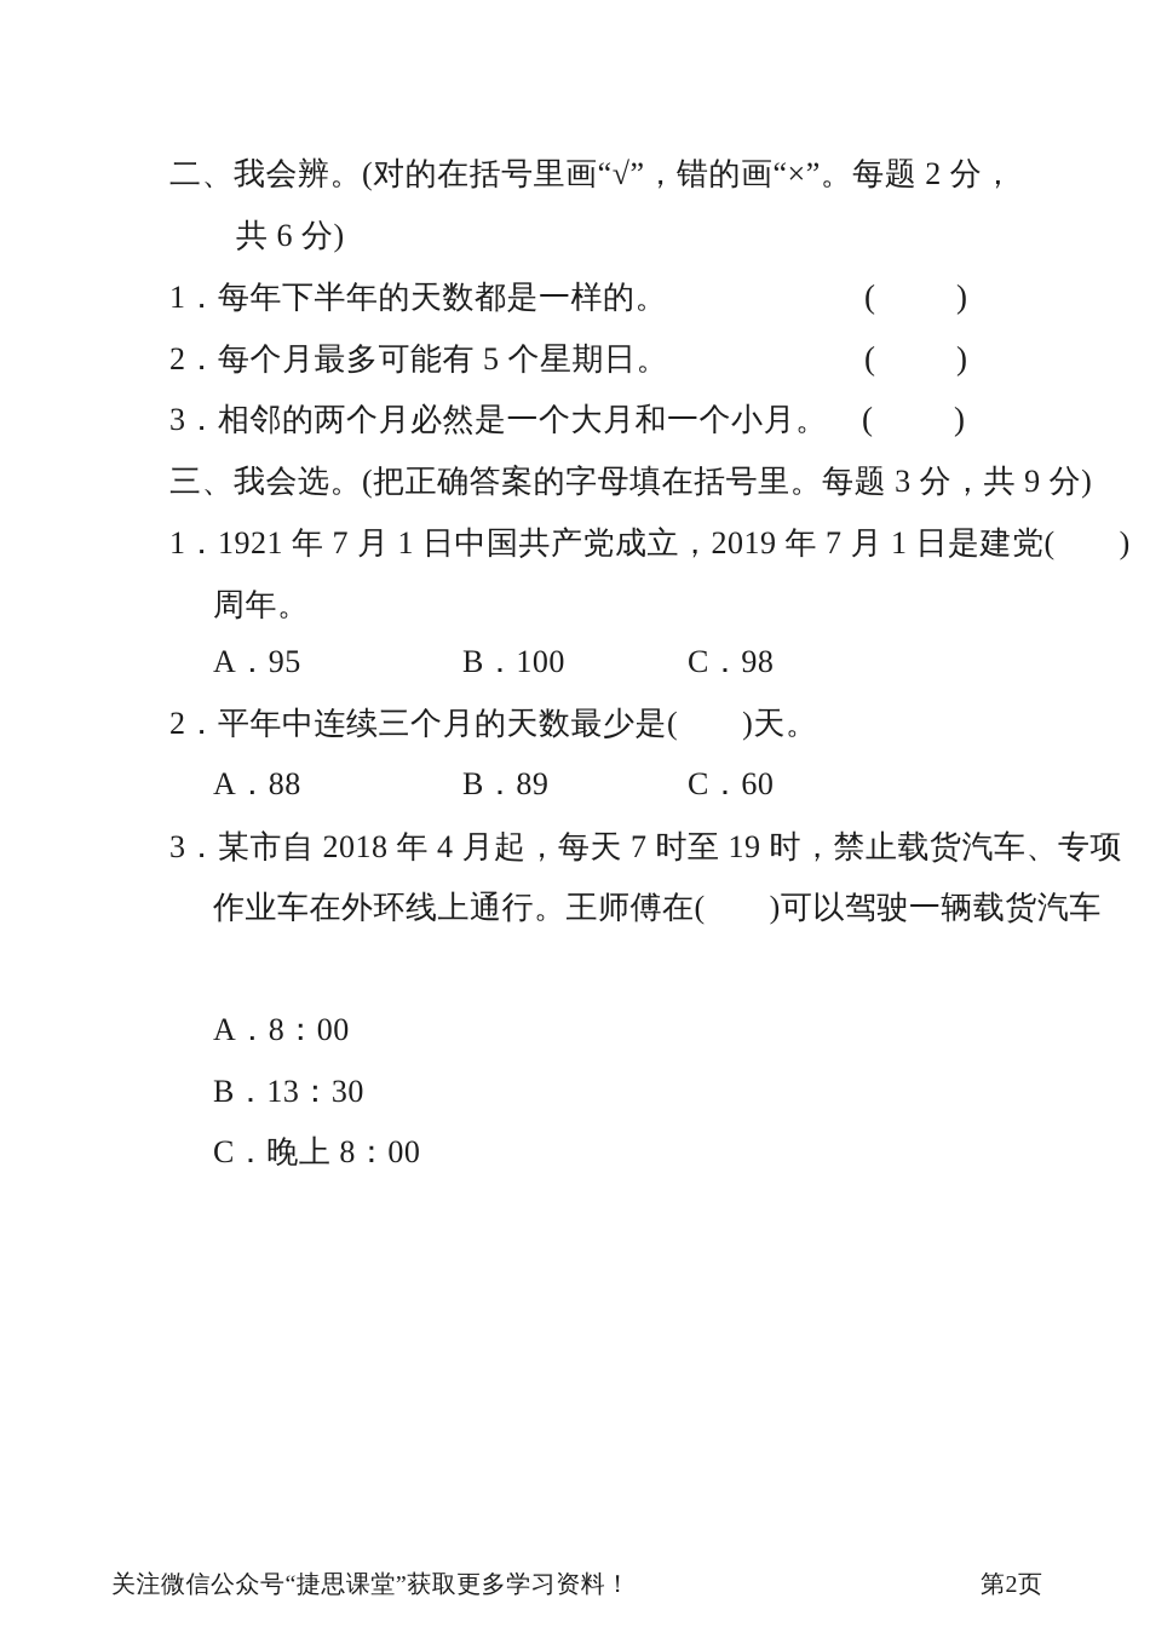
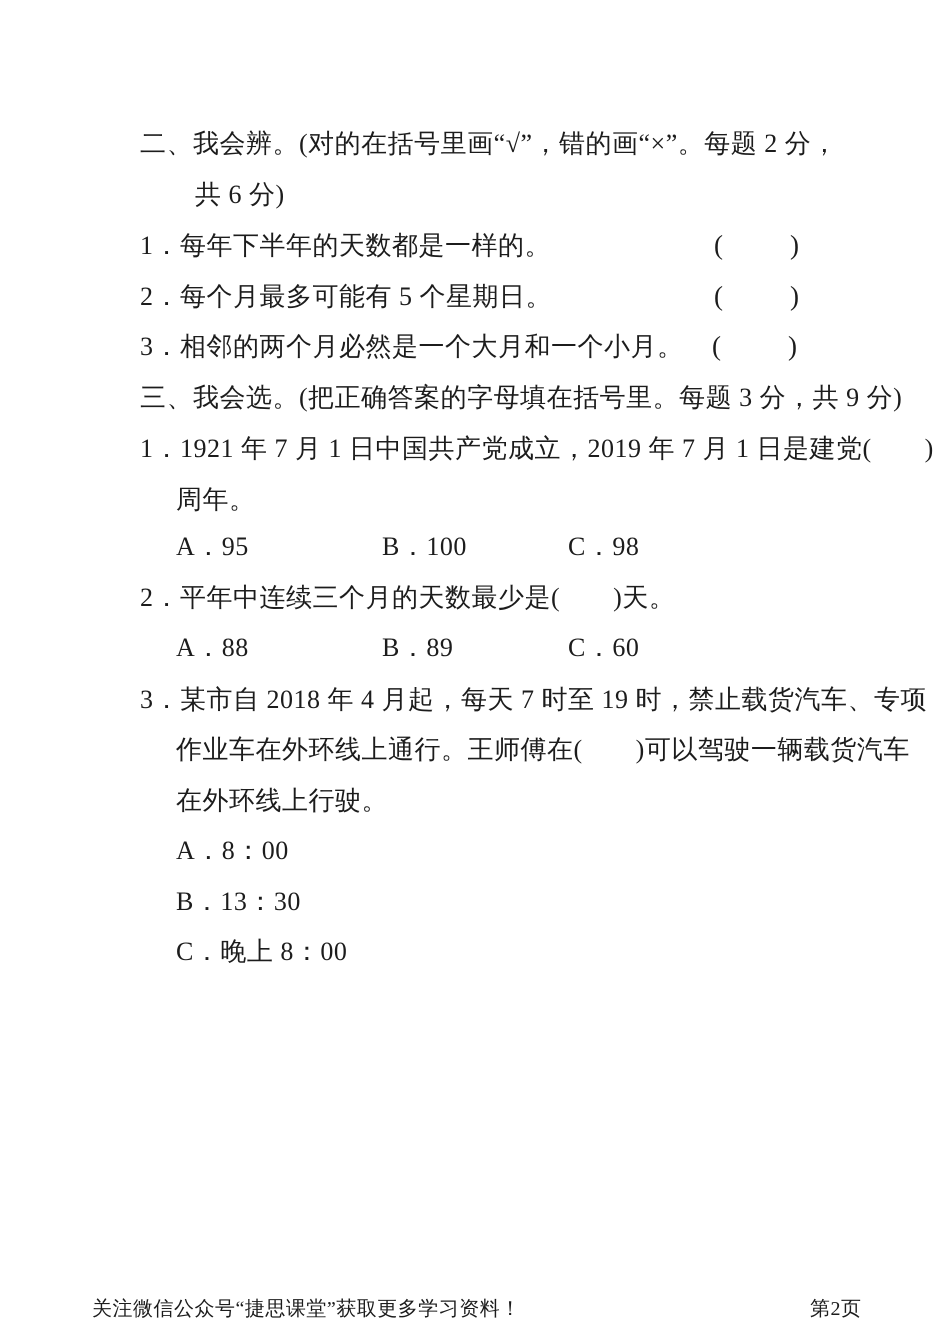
  二、我会辨。(对的在括号里画“√”，错的画“×”。每题 2 分，
  共 6 分)
  1．每年下半年的天数都是一样的。
  (
  )
  2．每个月最多可能有 5 个星期日。
  (
  )
  3．相邻的两个月必然是一个大月和一个小月。
  (
  )
  三、我会选。(把正确答案的字母填在括号里。每题 3 分，共 9 分)
  1．1921 年 7 月 1 日中国共产党成立，2019 年 7 月 1 日是建党( )
  周年。
  A．95
  B．100
  C．98
  2．平年中连续三个月的天数最少是( )天。
  A．88
  B．89
  C．60
  3．某市自 2018 年 4 月起，每天 7 时至 19 时，禁止载货汽车、专项
  作业车在外环线上通行。王师傅在( )可以驾驶一辆载货汽车
+ 在外环线上行驶。
  A．8：00
  B．13：30
  C．晚上 8：00
  关注微信公众号“捷思课堂”获取更多学习资料！
  第2页
